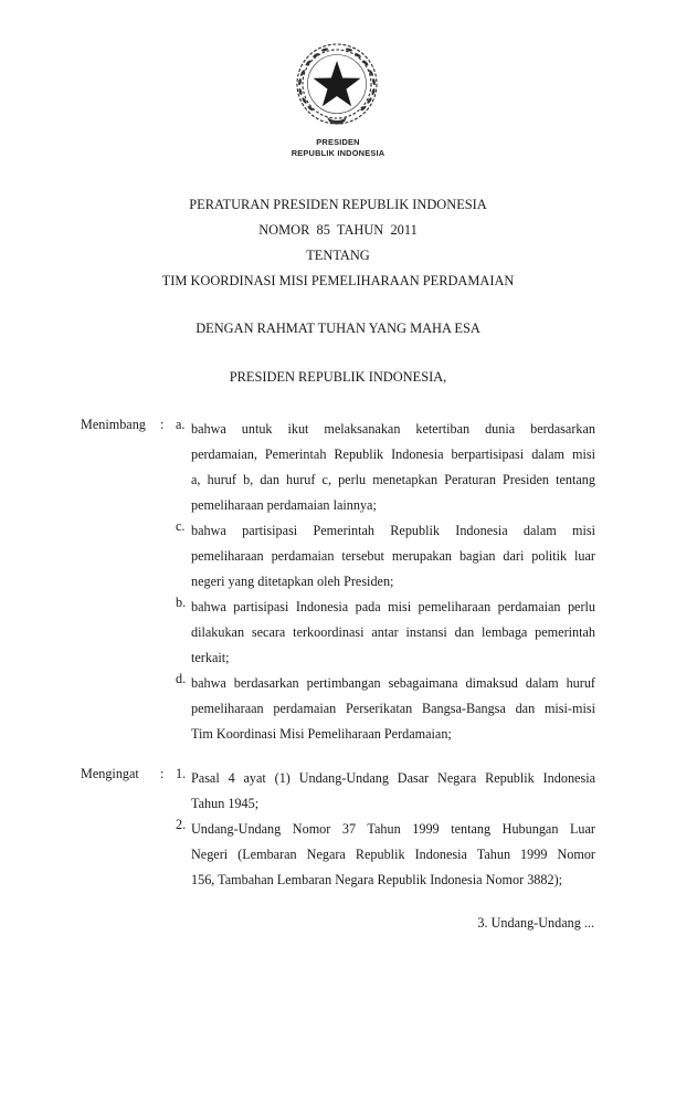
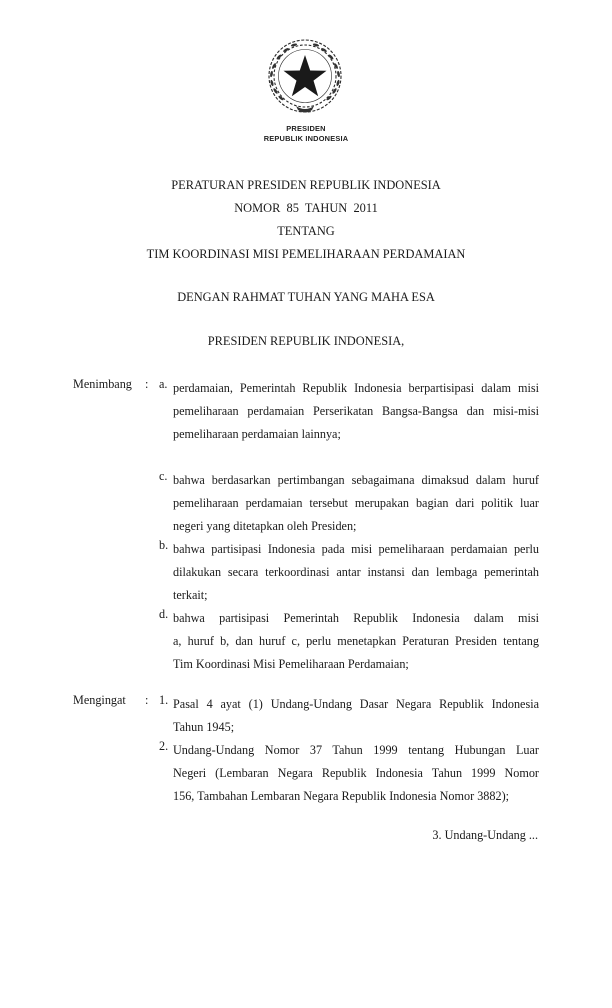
  PRESIDEN
  REPUBLIK INDONESIA
  PERATURAN PRESIDEN REPUBLIK INDONESIA
  NOMOR 85 TAHUN 2011
  TENTANG
  TIM KOORDINASI MISI PEMELIHARAAN PERDAMAIAN
  DENGAN RAHMAT TUHAN YANG MAHA ESA
  PRESIDEN REPUBLIK INDONESIA,
  Menimbang
  :
  a.
- bahwa untuk ikut melaksanakan ketertiban dunia berdasarkan
  perdamaian, Pemerintah Republik Indonesia berpartisipasi dalam misi
- a, huruf b, dan huruf c, perlu menetapkan Peraturan Presiden tentang
+ pemeliharaan perdamaian Perserikatan Bangsa-Bangsa dan misi-misi
  pemeliharaan perdamaian lainnya;
  c.
- bahwa partisipasi Pemerintah Republik Indonesia dalam misi
+ bahwa berdasarkan pertimbangan sebagaimana dimaksud dalam huruf
  pemeliharaan perdamaian tersebut merupakan bagian dari politik luar
  negeri yang ditetapkan oleh Presiden;
  b.
  bahwa partisipasi Indonesia pada misi pemeliharaan perdamaian perlu
  dilakukan secara terkoordinasi antar instansi dan lembaga pemerintah
  terkait;
  d.
- bahwa berdasarkan pertimbangan sebagaimana dimaksud dalam huruf
+ bahwa partisipasi Pemerintah Republik Indonesia dalam misi
- pemeliharaan perdamaian Perserikatan Bangsa-Bangsa dan misi-misi
+ a, huruf b, dan huruf c, perlu menetapkan Peraturan Presiden tentang
  Tim Koordinasi Misi Pemeliharaan Perdamaian;
  Mengingat
  :
  1.
  Pasal 4 ayat (1) Undang-Undang Dasar Negara Republik Indonesia
  Tahun 1945;
  2.
  Undang-Undang Nomor 37 Tahun 1999 tentang Hubungan Luar
  Negeri (Lembaran Negara Republik Indonesia Tahun 1999 Nomor
  156, Tambahan Lembaran Negara Republik Indonesia Nomor 3882);
  3. Undang-Undang ...
